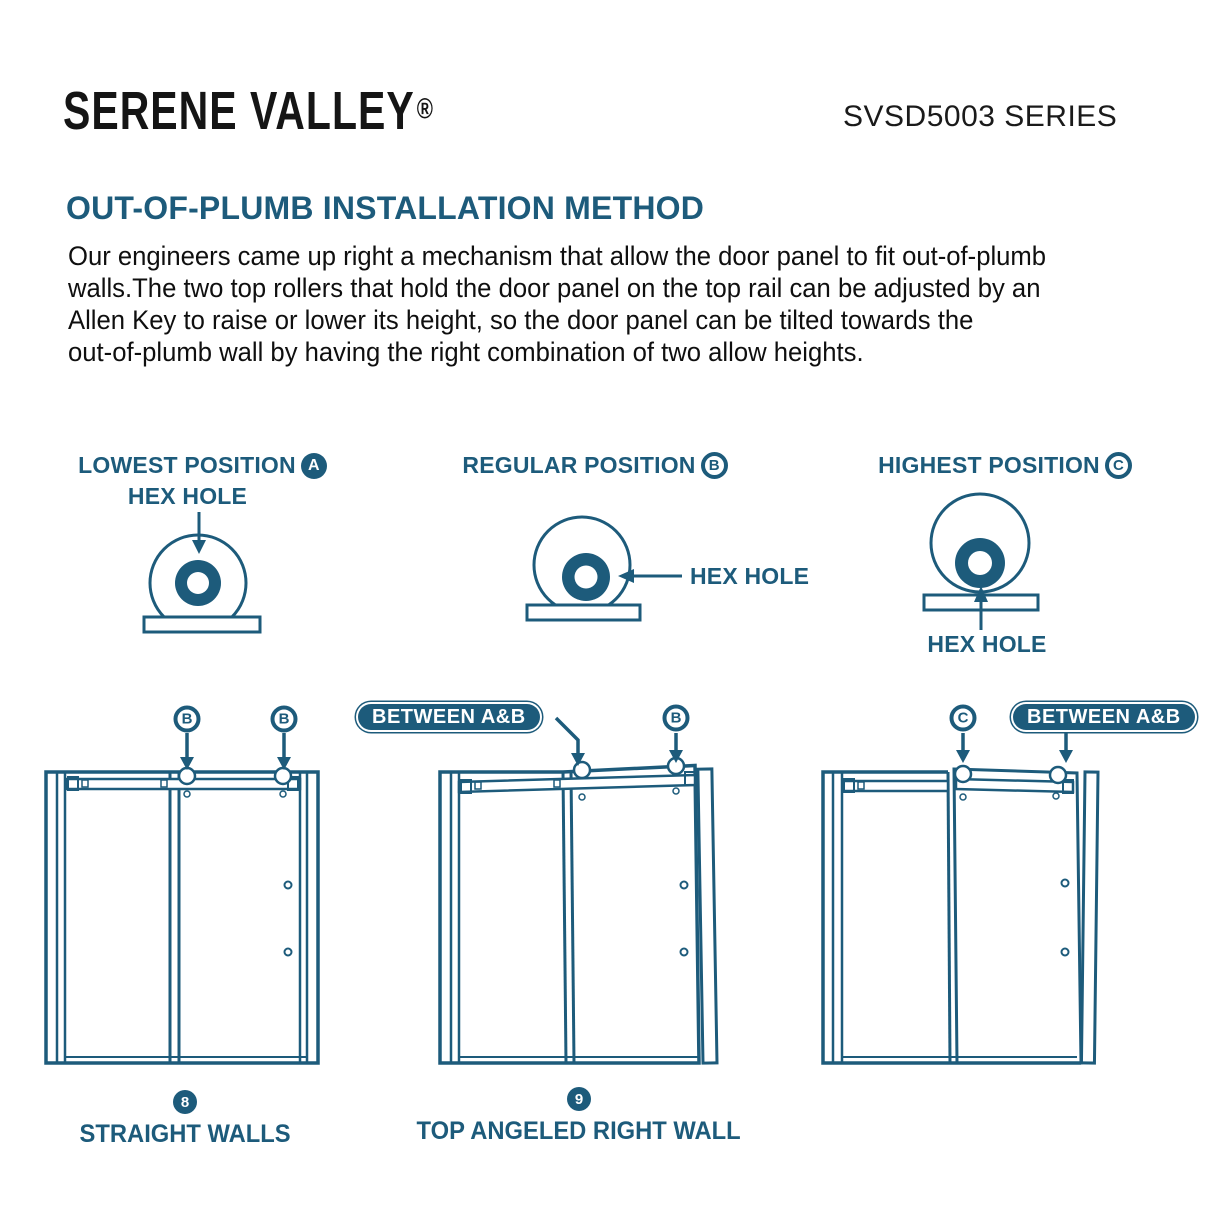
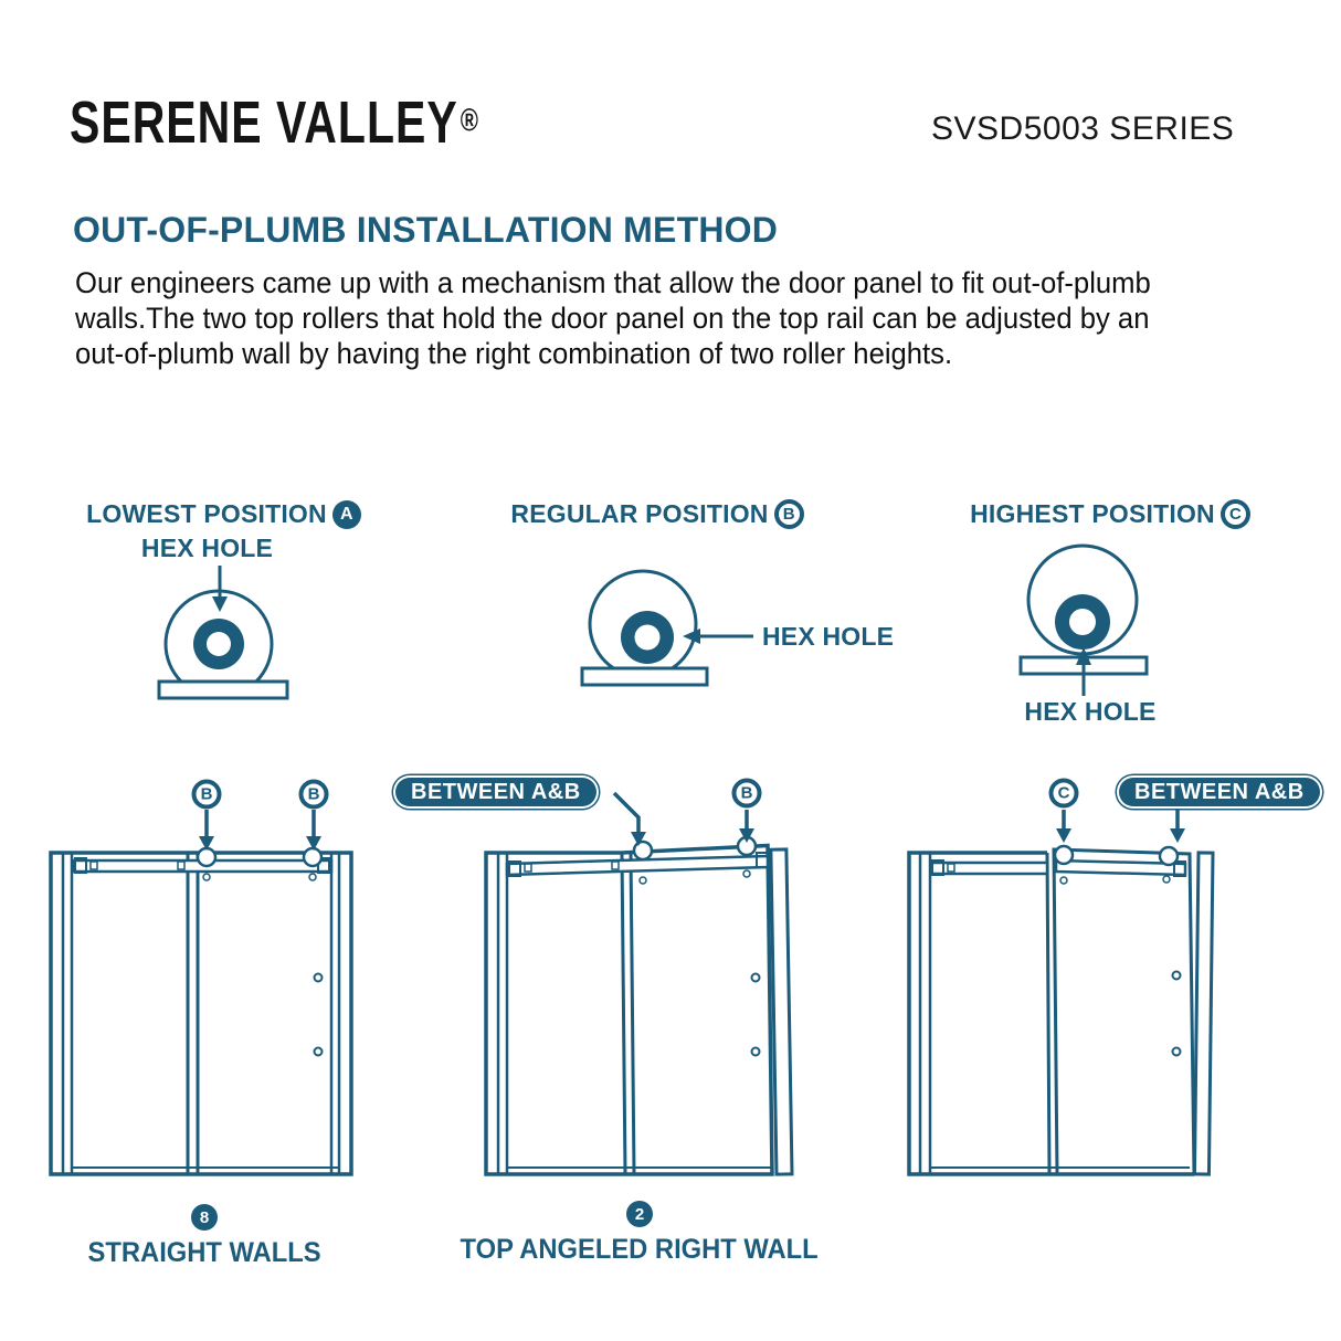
  SERENE VALLEY®
  SVSD5003 SERIES
  OUT-OF-PLUMB INSTALLATION METHOD
- Our engineers came up right a mechanism that allow the door panel to fit out-of-plumb
+ Our engineers came up with a mechanism that allow the door panel to fit out-of-plumb
  walls.The two top rollers that hold the door panel on the top rail can be adjusted by an
- Allen Key to raise or lower its height, so the door panel can be tilted towards the
- out-of-plumb wall by having the right combination of two allow heights.
+ out-of-plumb wall by having the right combination of two roller heights.
  LOWEST POSITION
  A
  HEX HOLE
  REGULAR POSITION
  B
  HEX HOLE
  HIGHEST POSITION
  C
  HEX HOLE
  B
  B
  BETWEEN A&B
  B
  C
  BETWEEN A&B
  8
  STRAIGHT WALLS
- 9
+ 2
  TOP ANGELED RIGHT WALL
